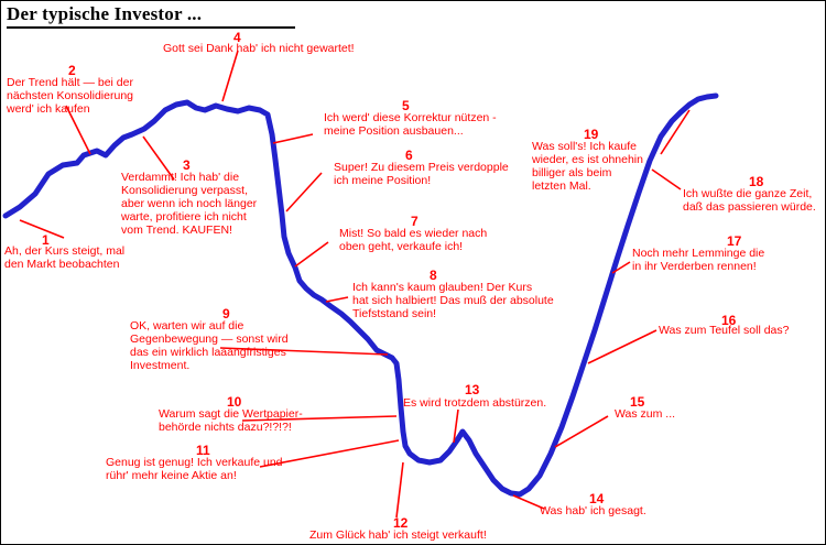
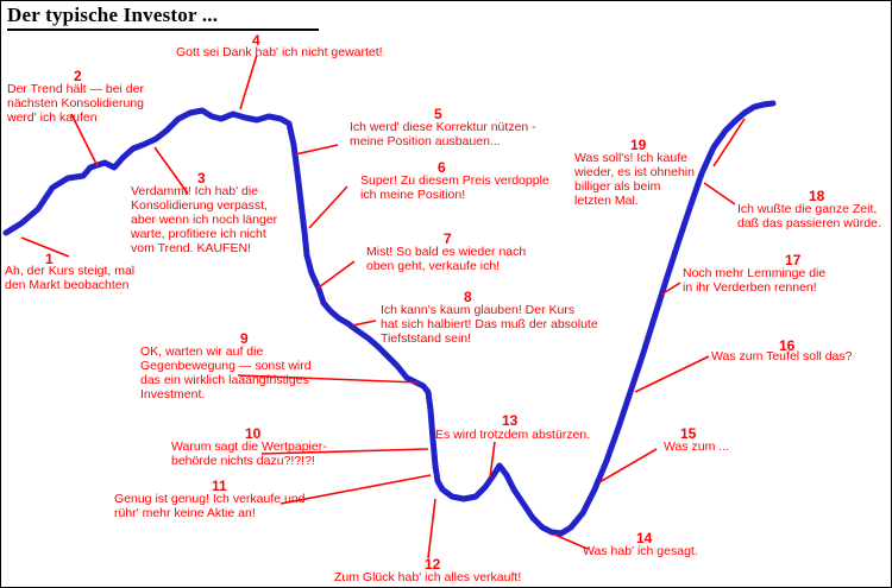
  Der typische Investor ...
  1
  2
  3
  4
  5
  6
  7
  8
  9
  10
  11
  12
  13
  14
  15
  16
  17
  18
  19
  Ah, der Kurs steigt, mal
  den Markt beobachten
  Der Trend hält — bei der
  nächsten Konsolidierung
  werd' ich kaufen
  Verdammt! Ich hab' die
  Konsolidierung verpasst,
  aber wenn ich noch länger
  warte, profitiere ich nicht
  vom Trend. KAUFEN!
  Gott sei Dank hab' ich nicht gewartet!
  Ich werd' diese Korrektur nützen -
  meine Position ausbauen...
  Super! Zu diesem Preis verdopple
  ich meine Position!
  Mist! So bald es wieder nach
  oben geht, verkaufe ich!
  Ich kann's kaum glauben! Der Kurs
  hat sich halbiert! Das muß der absolute
  Tiefststand sein!
  OK, warten wir auf die
  Gegenbewegung — sonst wird
  das ein wirklich laaangfristiges
  Investment.
  Warum sagt die Wertpapier-
  behörde nichts dazu?!?!?!
  Genug ist genug! Ich verkaufe und
  rühr' mehr keine Aktie an!
- Zum Glück hab' ich steigt verkauft!
+ Zum Glück hab' ich alles verkauft!
  Es wird trotzdem abstürzen.
  Was hab' ich gesagt.
  Was zum ...
  Was zum Teufel soll das?
  Noch mehr Lemminge die
  in ihr Verderben rennen!
  Ich wußte die ganze Zeit,
  daß das passieren würde.
  Was soll's! Ich kaufe
  wieder, es ist ohnehin
  billiger als beim
  letzten Mal.
